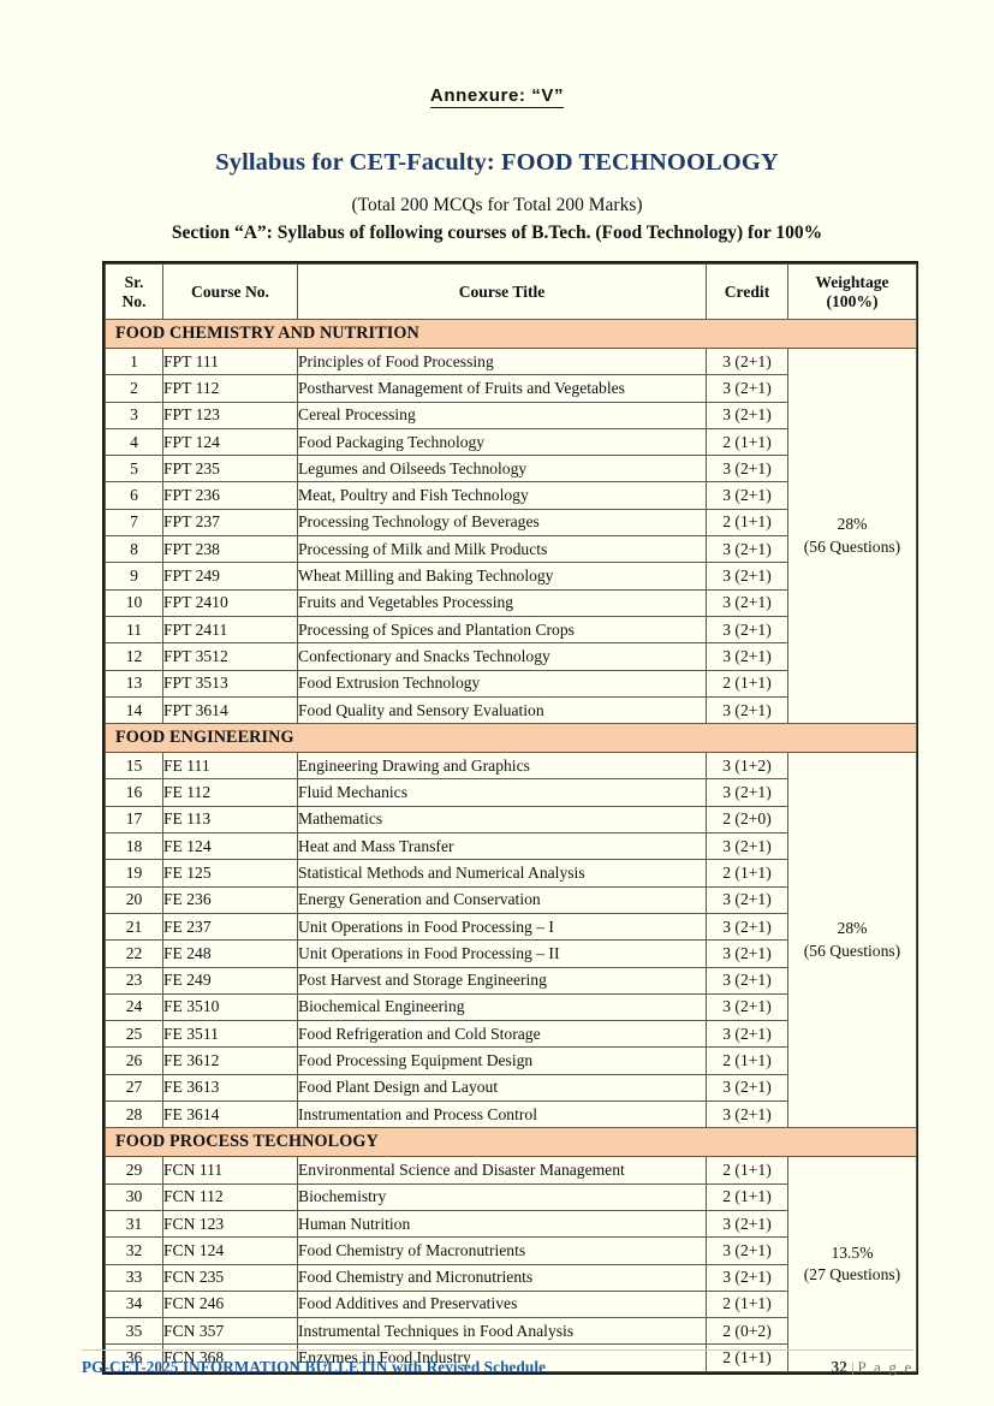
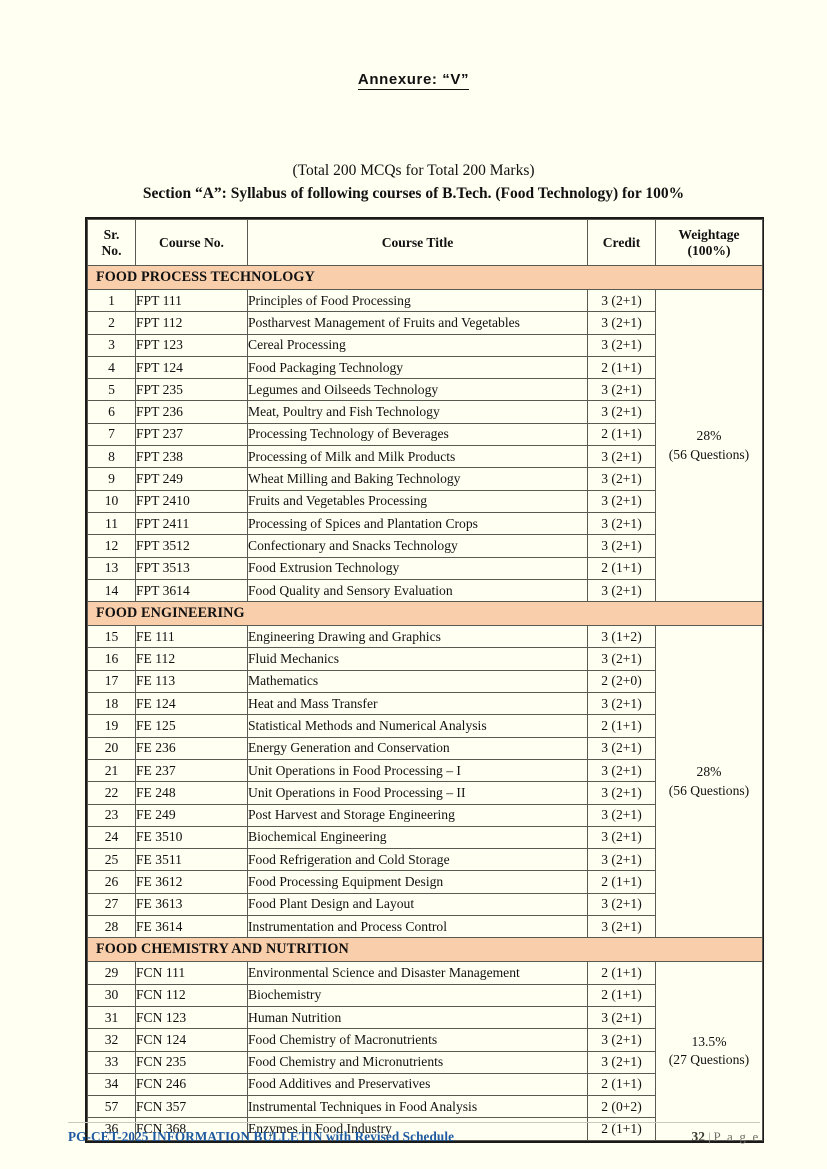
  Annexure: “V”
- Syllabus for CET-Faculty: FOOD TECHNOOLOGY
  (Total 200 MCQs for Total 200 Marks)
  Section “A”: Syllabus of following courses of B.Tech. (Food Technology) for 100%
  Sr. No.	Course No.	Course Title	Credit	Weightage (100%)
- FOOD CHEMISTRY AND NUTRITION
+ FOOD PROCESS TECHNOLOGY
  1	FPT 111	Principles of Food Processing	3 (2+1)	28%(56 Questions)
  2	FPT 112	Postharvest Management of Fruits and Vegetables	3 (2+1)
  3	FPT 123	Cereal Processing	3 (2+1)
  4	FPT 124	Food Packaging Technology	2 (1+1)
  5	FPT 235	Legumes and Oilseeds Technology	3 (2+1)
  6	FPT 236	Meat, Poultry and Fish Technology	3 (2+1)
  7	FPT 237	Processing Technology of Beverages	2 (1+1)
  8	FPT 238	Processing of Milk and Milk Products	3 (2+1)
  9	FPT 249	Wheat Milling and Baking Technology	3 (2+1)
  10	FPT 2410	Fruits and Vegetables Processing	3 (2+1)
  11	FPT 2411	Processing of Spices and Plantation Crops	3 (2+1)
  12	FPT 3512	Confectionary and Snacks Technology	3 (2+1)
  13	FPT 3513	Food Extrusion Technology	2 (1+1)
  14	FPT 3614	Food Quality and Sensory Evaluation	3 (2+1)
  FOOD ENGINEERING
  15	FE 111	Engineering Drawing and Graphics	3 (1+2)	28%(56 Questions)
  16	FE 112	Fluid Mechanics	3 (2+1)
  17	FE 113	Mathematics	2 (2+0)
  18	FE 124	Heat and Mass Transfer	3 (2+1)
  19	FE 125	Statistical Methods and Numerical Analysis	2 (1+1)
  20	FE 236	Energy Generation and Conservation	3 (2+1)
  21	FE 237	Unit Operations in Food Processing – I	3 (2+1)
  22	FE 248	Unit Operations in Food Processing – II	3 (2+1)
  23	FE 249	Post Harvest and Storage Engineering	3 (2+1)
  24	FE 3510	Biochemical Engineering	3 (2+1)
  25	FE 3511	Food Refrigeration and Cold Storage	3 (2+1)
  26	FE 3612	Food Processing Equipment Design	2 (1+1)
  27	FE 3613	Food Plant Design and Layout	3 (2+1)
  28	FE 3614	Instrumentation and Process Control	3 (2+1)
- FOOD PROCESS TECHNOLOGY
+ FOOD CHEMISTRY AND NUTRITION
  29	FCN 111	Environmental Science and Disaster Management	2 (1+1)	13.5%(27 Questions)
  30	FCN 112	Biochemistry	2 (1+1)
  31	FCN 123	Human Nutrition	3 (2+1)
  32	FCN 124	Food Chemistry of Macronutrients	3 (2+1)
  33	FCN 235	Food Chemistry and Micronutrients	3 (2+1)
  34	FCN 246	Food Additives and Preservatives	2 (1+1)
- 35	FCN 357	Instrumental Techniques in Food Analysis	2 (0+2)
+ 57	FCN 357	Instrumental Techniques in Food Analysis	2 (0+2)
  36	FCN 368	Enzymes in Food Industry	2 (1+1)
  PG-CET-2025 INFORMATION BULLETIN with Revised Schedule
  32 | P a g e
